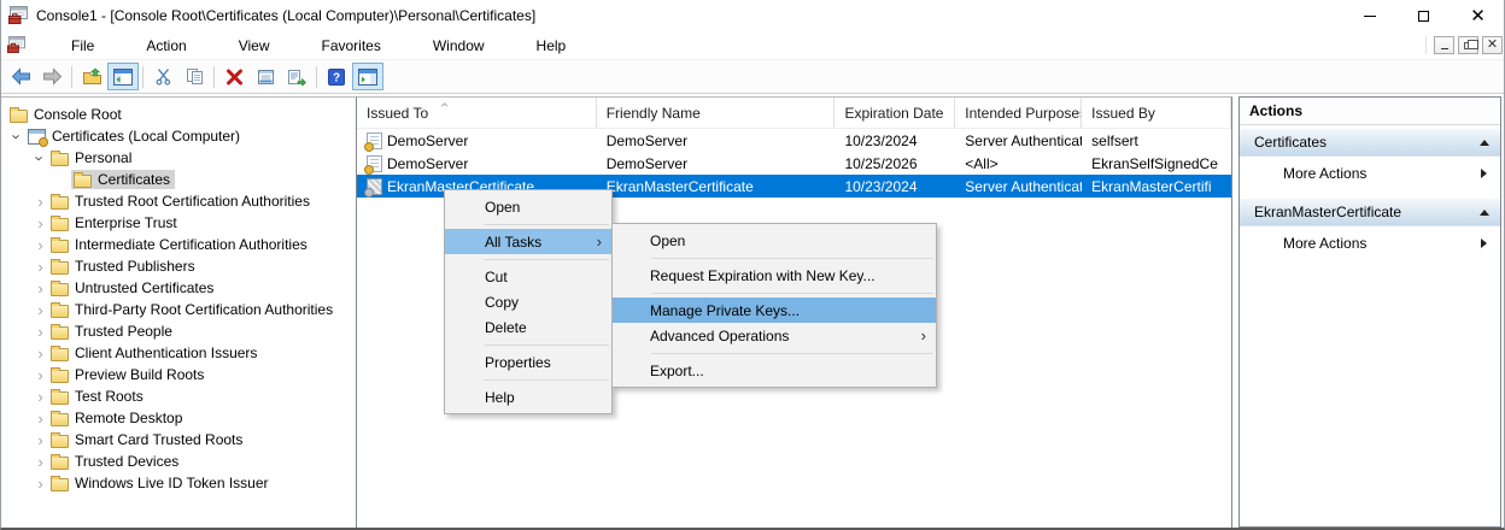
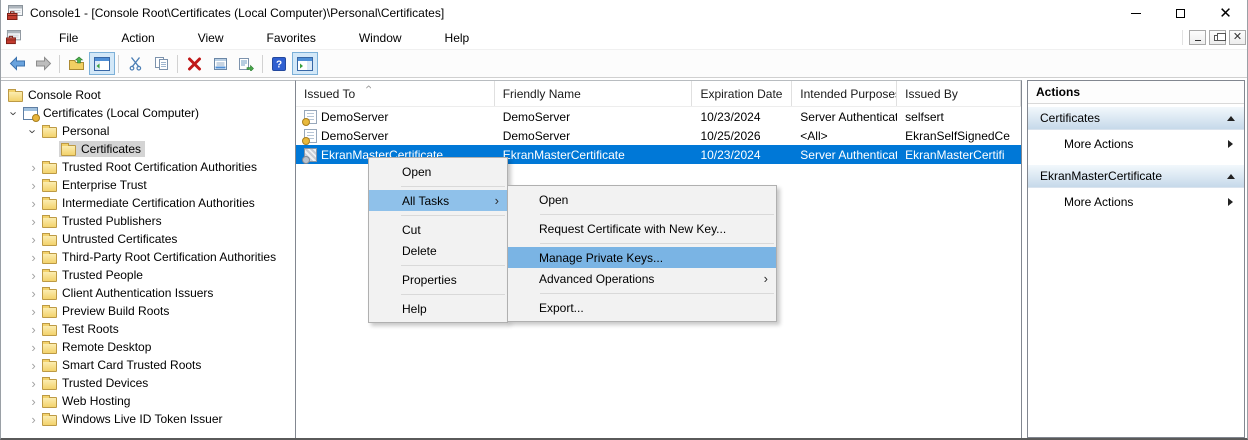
  Console1 - [Console Root\Certificates (Local Computer)\Personal\Certificates]
  ✕
  File
  Action
  View
  Favorites
  Window
  Help
  ✕
  ?
  Console Root
  Certificates (Local Computer)
  Personal
  Certificates
  Trusted Root Certification Authorities
  Enterprise Trust
  Intermediate Certification Authorities
  Trusted Publishers
  Untrusted Certificates
  Third-Party Root Certification Authorities
  Trusted People
  Client Authentication Issuers
  Preview Build Roots
  Test Roots
  Remote Desktop
  Smart Card Trusted Roots
  Trusted Devices
+ Web Hosting
  Windows Live ID Token Issuer
  Issued To
  Friendly Name
  Expiration Date
  Intended Purpose
  Issued By
  DemoServer
  DemoServer
  10/23/2024
  Server Authenticat
  selfsert
  DemoServer
  DemoServer
  10/25/2026
  <All>
  EkranSelfSignedCe
  EkranMasterCertificate
  EkranMasterCertificate
  10/23/2024
  Server Authenticat
  EkranMasterCertifi
  Actions
  Certificates
  More Actions
  EkranMasterCertificate
  More Actions
  Open
  All Tasks
  ›
  Cut
- Copy
  Delete
  Properties
  Help
  Open
- Request Expiration with New Key...
+ Request Certificate with New Key...
  Manage Private Keys...
  Advanced Operations
  ›
  Export...
